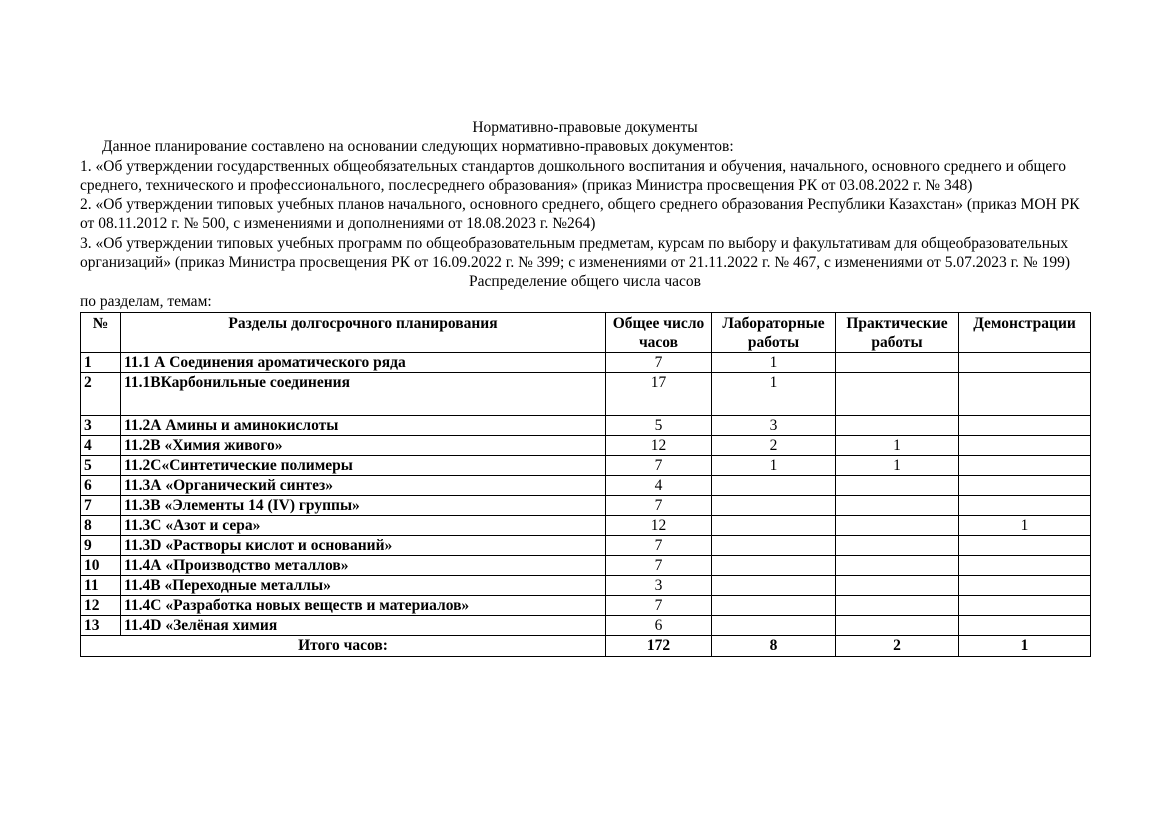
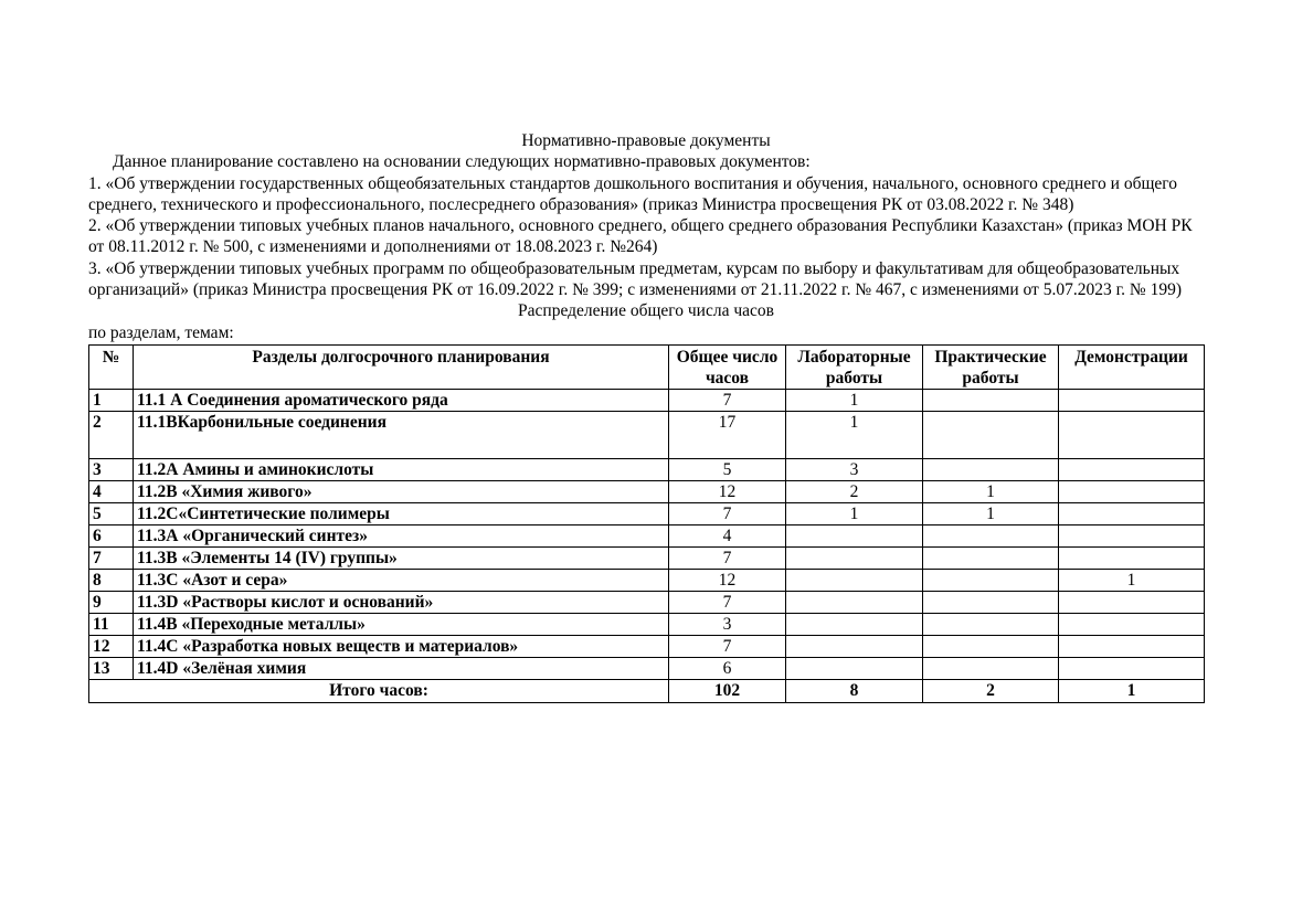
  Нормативно-правовые документы
  Данное планирование составлено на основании следующих нормативно-правовых документов:
  1. «Об утверждении государственных общеобязательных стандартов дошкольного воспитания и обучения, начального, основного среднего и общего среднего, технического и профессионального, послесреднего образования» (приказ Министра просвещения РК от 03.08.2022 г. № 348)
  2. «Об утверждении типовых учебных планов начального, основного среднего, общего среднего образования Республики Казахстан» (приказ МОН РК от 08.11.2012 г. № 500, с изменениями и дополнениями от 18.08.2023 г. №264)
  3. «Об утверждении типовых учебных программ по общеобразовательным предметам, курсам по выбору и факультативам для общеобразовательных организаций» (приказ Министра просвещения РК от 16.09.2022 г. № 399; с изменениями от 21.11.2022 г. № 467, с изменениями от 5.07.2023 г. № 199)
  Распределение общего числа часов
  по разделам, темам:
  №	Разделы долгосрочного планирования	Общее число часов	Лабораторные работы	Практические работы	Демонстрации
  1	11.1 А Соединения ароматического ряда	7	1
  2	11.1ВКарбонильные соединения	17	1
  3	11.2А Амины и аминокислоты	5	3
  4	11.2В «Химия живого»	12	2	1
  5	11.2С«Синтетические полимеры	7	1	1
  6	11.3А «Органический синтез»	4
  7	11.3В «Элементы 14 (IV) группы»	7
  8	11.3С «Азот и сера»	12			1
  9	11.3D «Растворы кислот и оснований»	7
- 10	11.4А «Производство металлов»	7
  11	11.4В «Переходные металлы»	3
  12	11.4С «Разработка новых веществ и материалов»	7
  13	11.4D «Зелёная химия	6
- Итого часов:	172	8	2	1
+ Итого часов:	102	8	2	1
